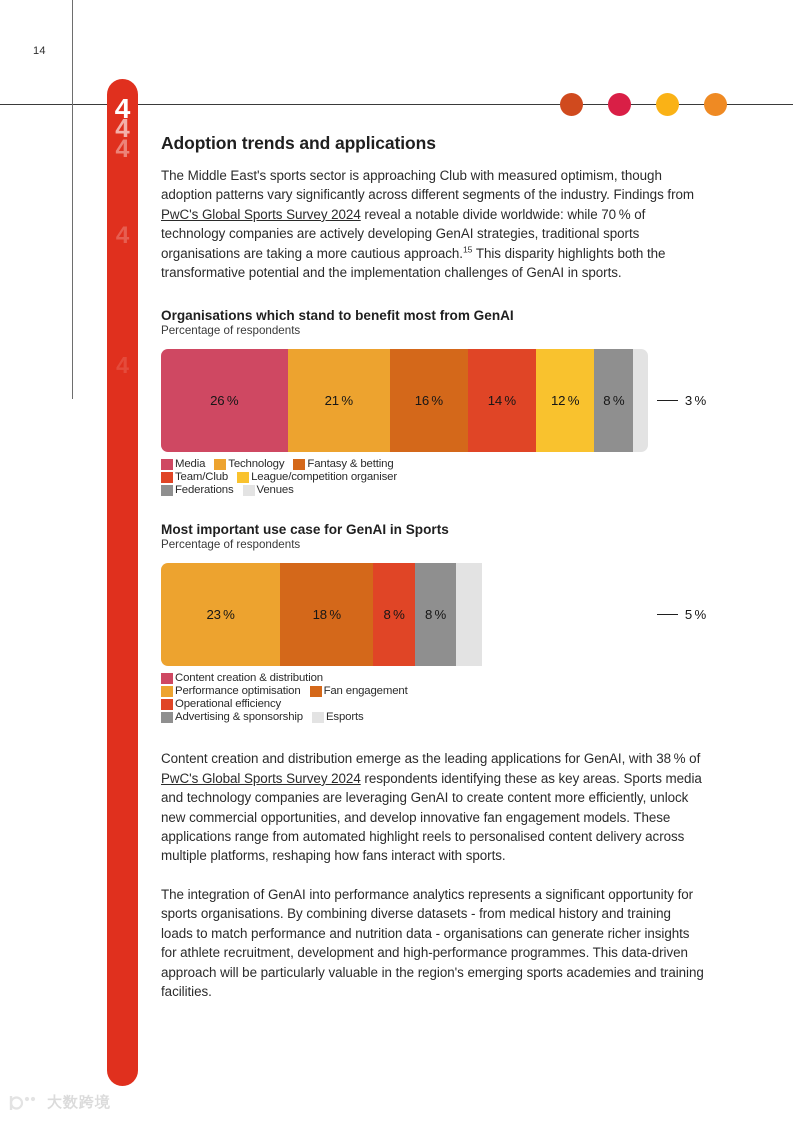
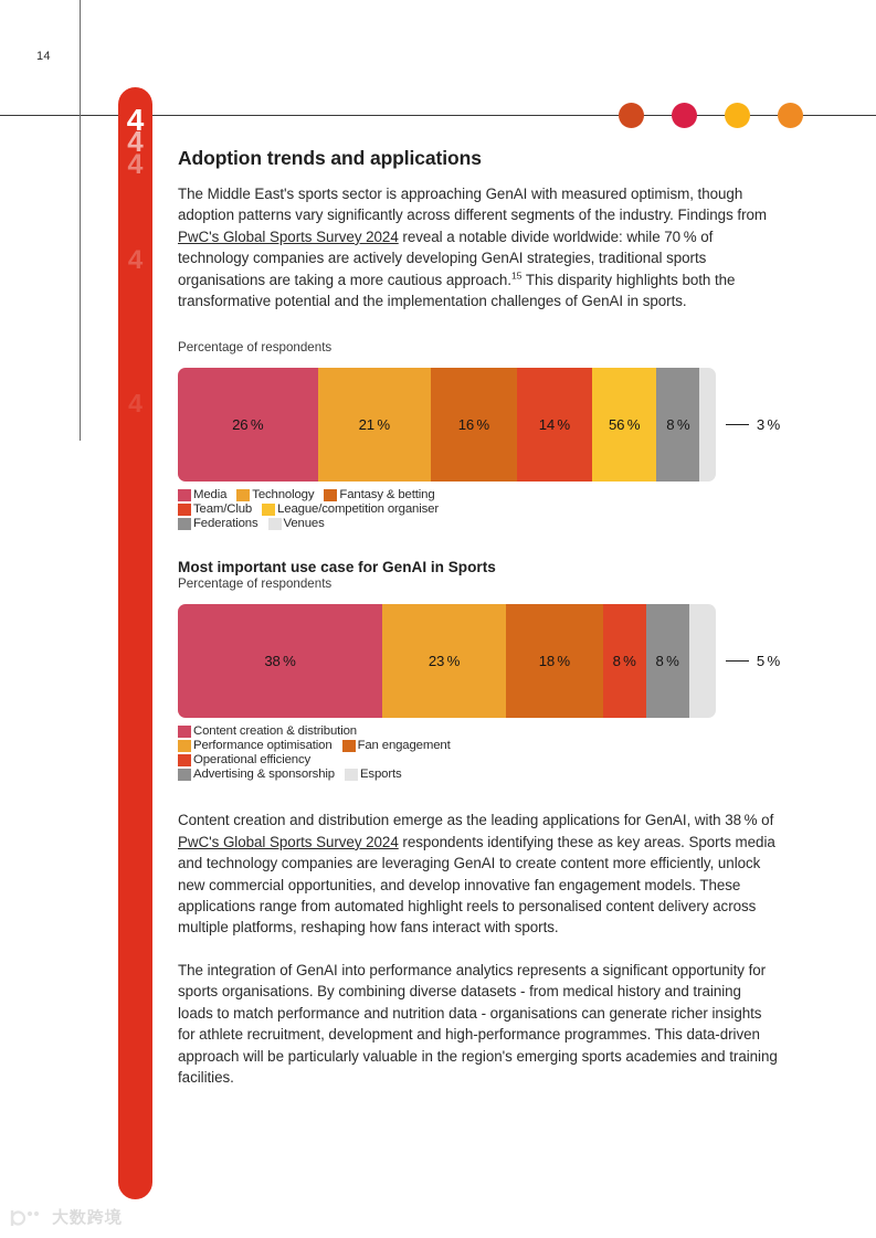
  14
  4
  4
  4
  4
  4
  Adoption trends and applications
- The Middle East's sports sector is approaching Club with measured optimism, though adoption patterns vary significantly across different segments of the industry. Findings from PwC's Global Sports Survey 2024 reveal a notable divide worldwide: while 70 % of technology companies are actively developing GenAI strategies, traditional sports organisations are taking a more cautious approach.15 This disparity highlights both the transformative potential and the implementation challenges of GenAI in sports.
+ The Middle East's sports sector is approaching GenAI with measured optimism, though adoption patterns vary significantly across different segments of the industry. Findings from PwC's Global Sports Survey 2024 reveal a notable divide worldwide: while 70 % of technology companies are actively developing GenAI strategies, traditional sports organisations are taking a more cautious approach.15 This disparity highlights both the transformative potential and the implementation challenges of GenAI in sports.
- Organisations which stand to benefit most from GenAI
  Percentage of respondents
  26 %
  21 %
  16 %
  14 %
- 12 %
+ 56 %
  8 %
  3 %
  Media
  Technology
  Fantasy & betting
  Team/Club
  League/competition organiser
  Federations
  Venues
  Most important use case for GenAI in Sports
  Percentage of respondents
+ 38 %
  23 %
  18 %
  8 %
  8 %
  5 %
  Content creation & distribution
  Performance optimisation
  Fan engagement
  Operational efficiency
  Advertising & sponsorship
  Esports
  Content creation and distribution emerge as the leading applications for GenAI, with 38 % of PwC's Global Sports Survey 2024 respondents identifying these as key areas. Sports media and technology companies are leveraging GenAI to create content more efficiently, unlock new commercial opportunities, and develop innovative fan engagement models. These applications range from automated highlight reels to personalised content delivery across multiple platforms, reshaping how fans interact with sports.
  The integration of GenAI into performance analytics represents a significant opportunity for sports organisations. By combining diverse datasets - from medical history and training loads to match performance and nutrition data - organisations can generate richer insights for athlete recruitment, development and high-performance programmes. This data-driven approach will be particularly valuable in the region's emerging sports academies and training facilities.
  大数跨境
